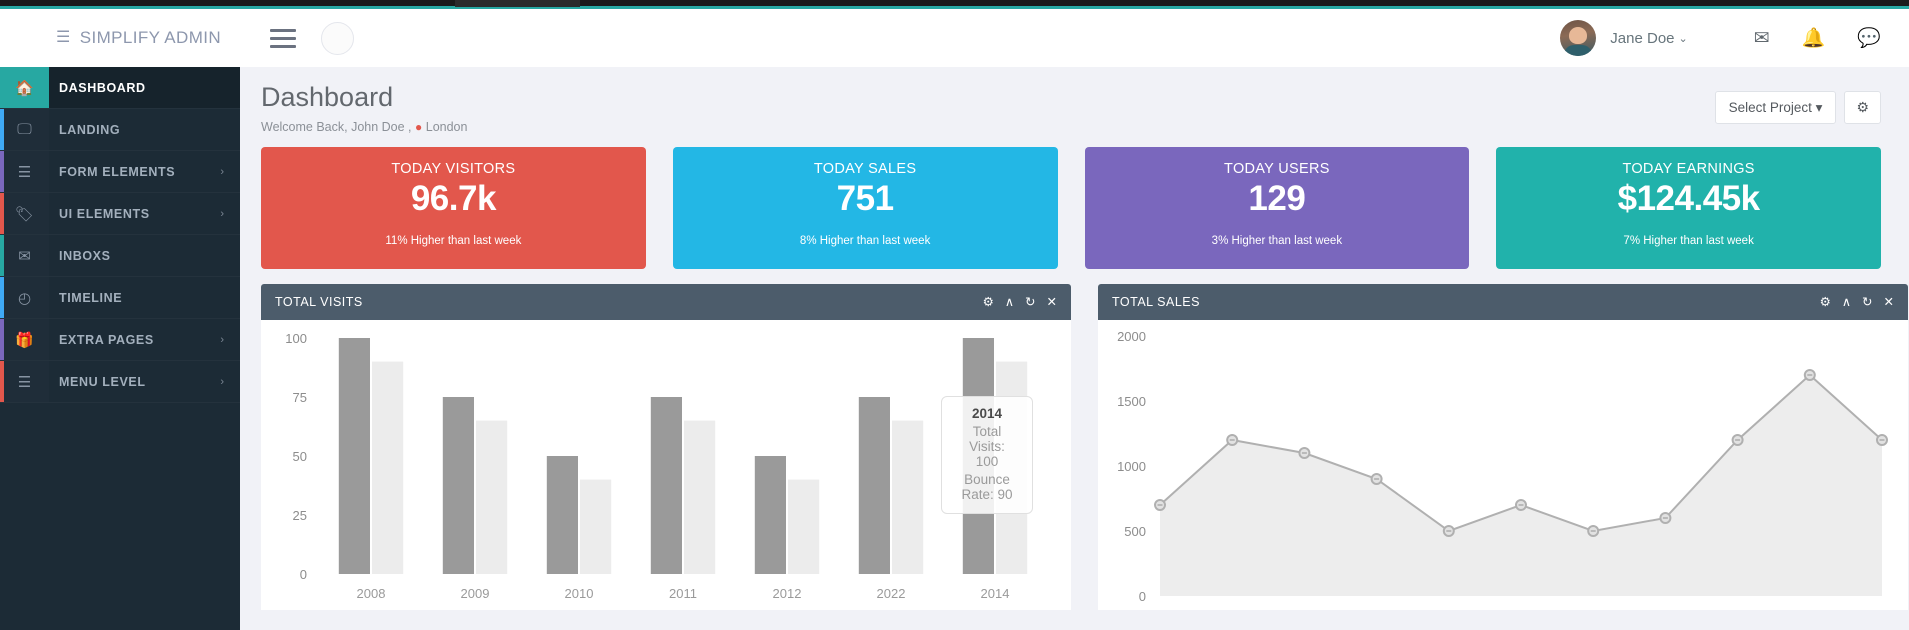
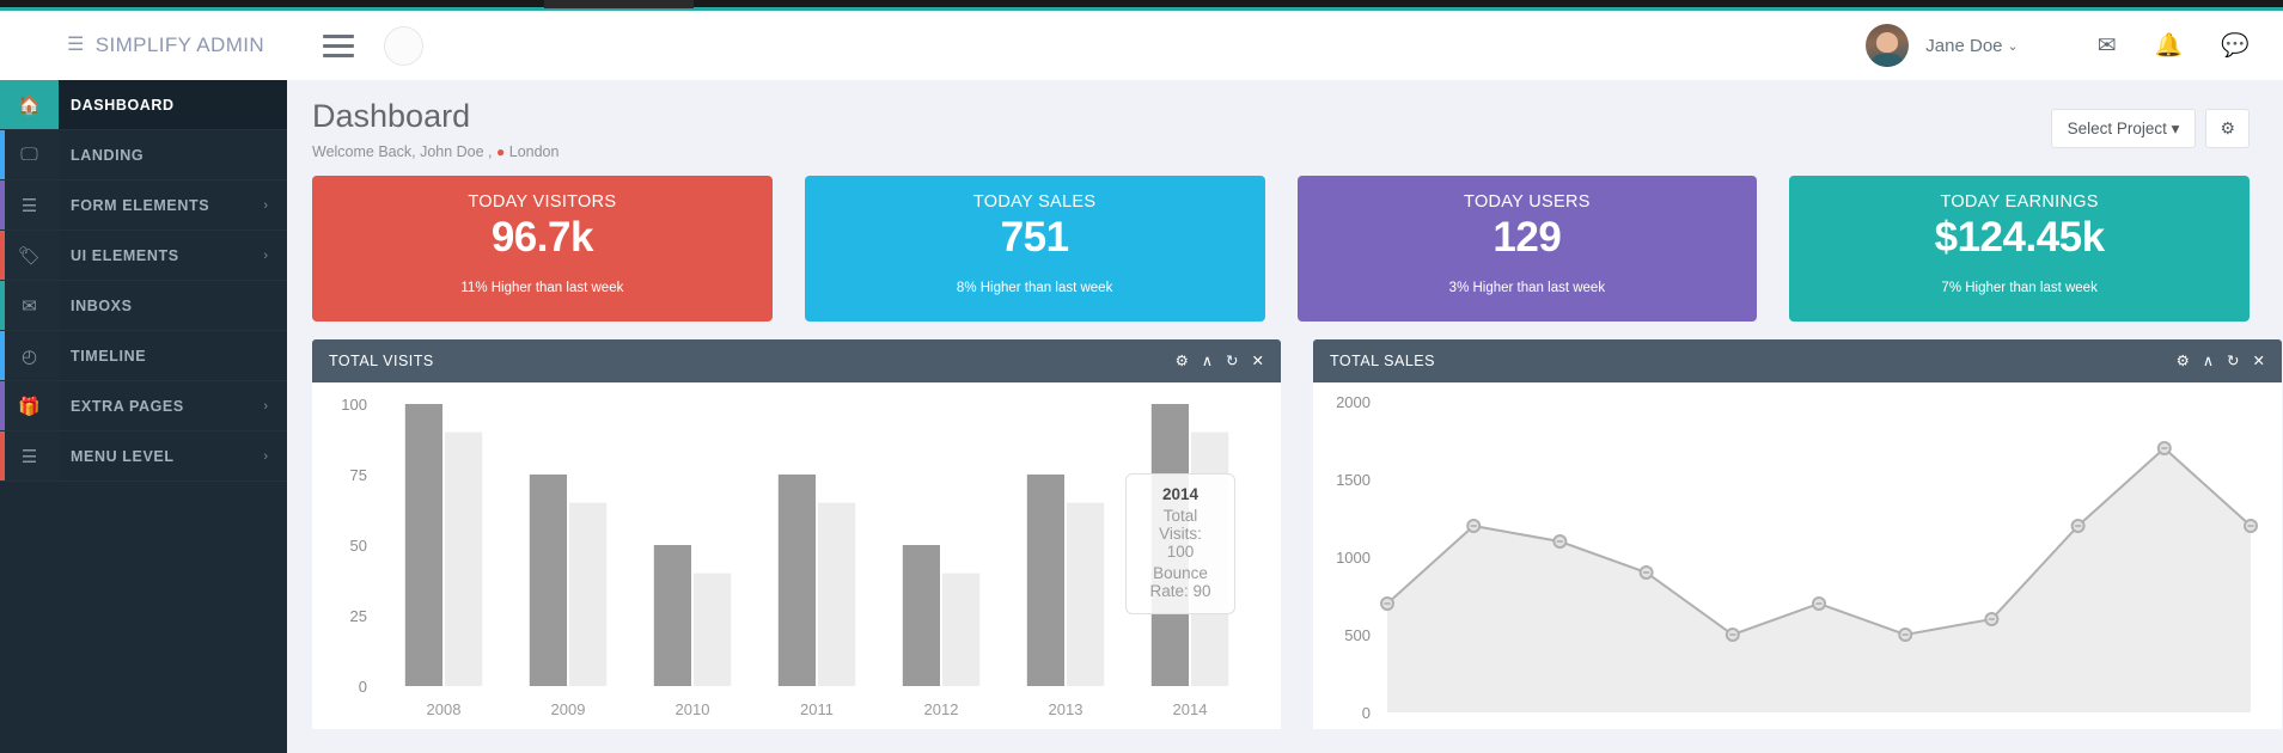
  ☰
  SIMPLIFY ADMIN
  Jane Doe
  ⌄
  ✉
  🔔
  💬
  🏠
  DASHBOARD
  🖵
  LANDING
  ☰
  FORM ELEMENTS
  ›
  🏷
  UI ELEMENTS
  ›
  ✉
  INBOXS
  ◴
  TIMELINE
  🎁
  EXTRA PAGES
  ›
  ☰
  MENU LEVEL
  ›
  Dashboard
  Welcome Back, John Doe , ● London
  Select Project ▾
  ⚙
  TODAY VISITORS
  96.7k
  11% Higher than last week
  TODAY SALES
  751
  8% Higher than last week
  TODAY USERS
  129
  3% Higher than last week
  TODAY EARNINGS
  $124.45k
  7% Higher than last week
  TOTAL VISITS
  ⚙
  ∧
  ↻
  ✕
  0
  25
  50
  75
  100
  2008
  2009
  2010
  2011
  2012
- 2022
+ 2013
  2014
  2014
  Total Visits: 100
  Bounce Rate: 90
  TOTAL SALES
  ⚙
  ∧
  ↻
  ✕
  0
  500
  1000
  1500
  2000
